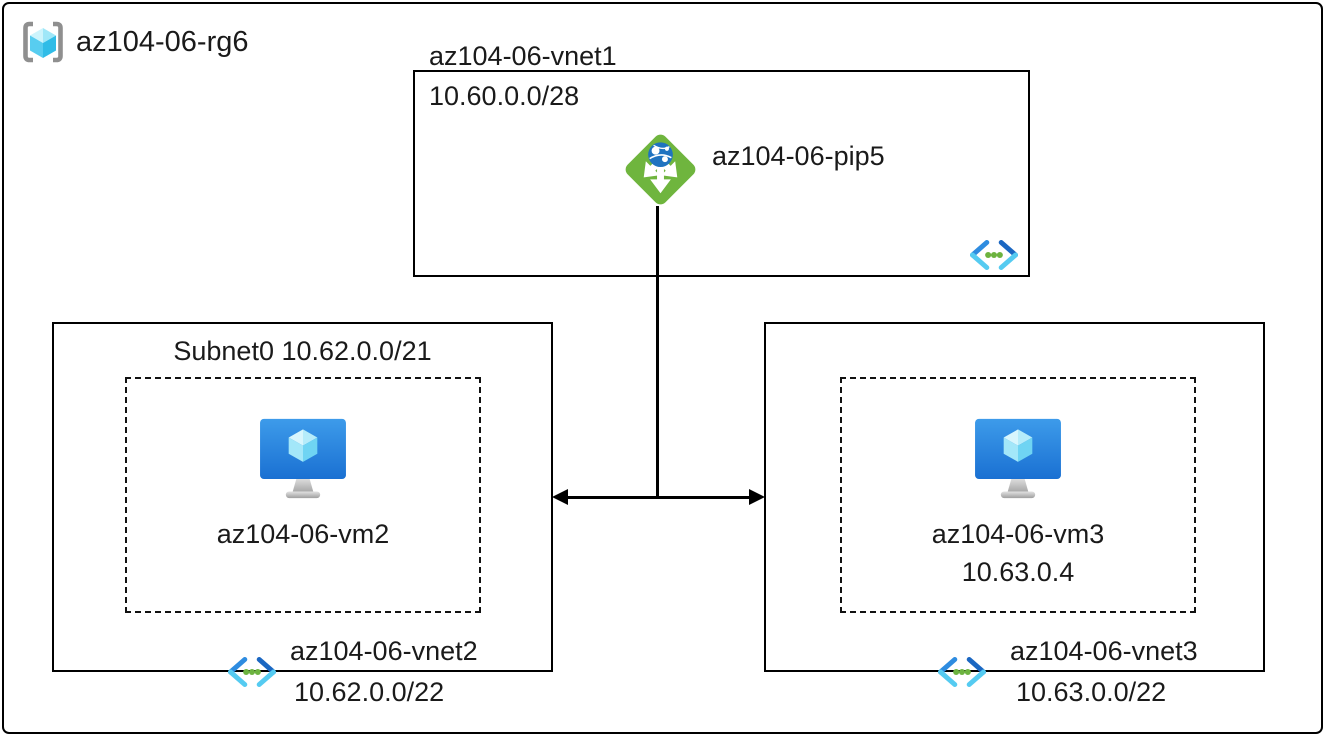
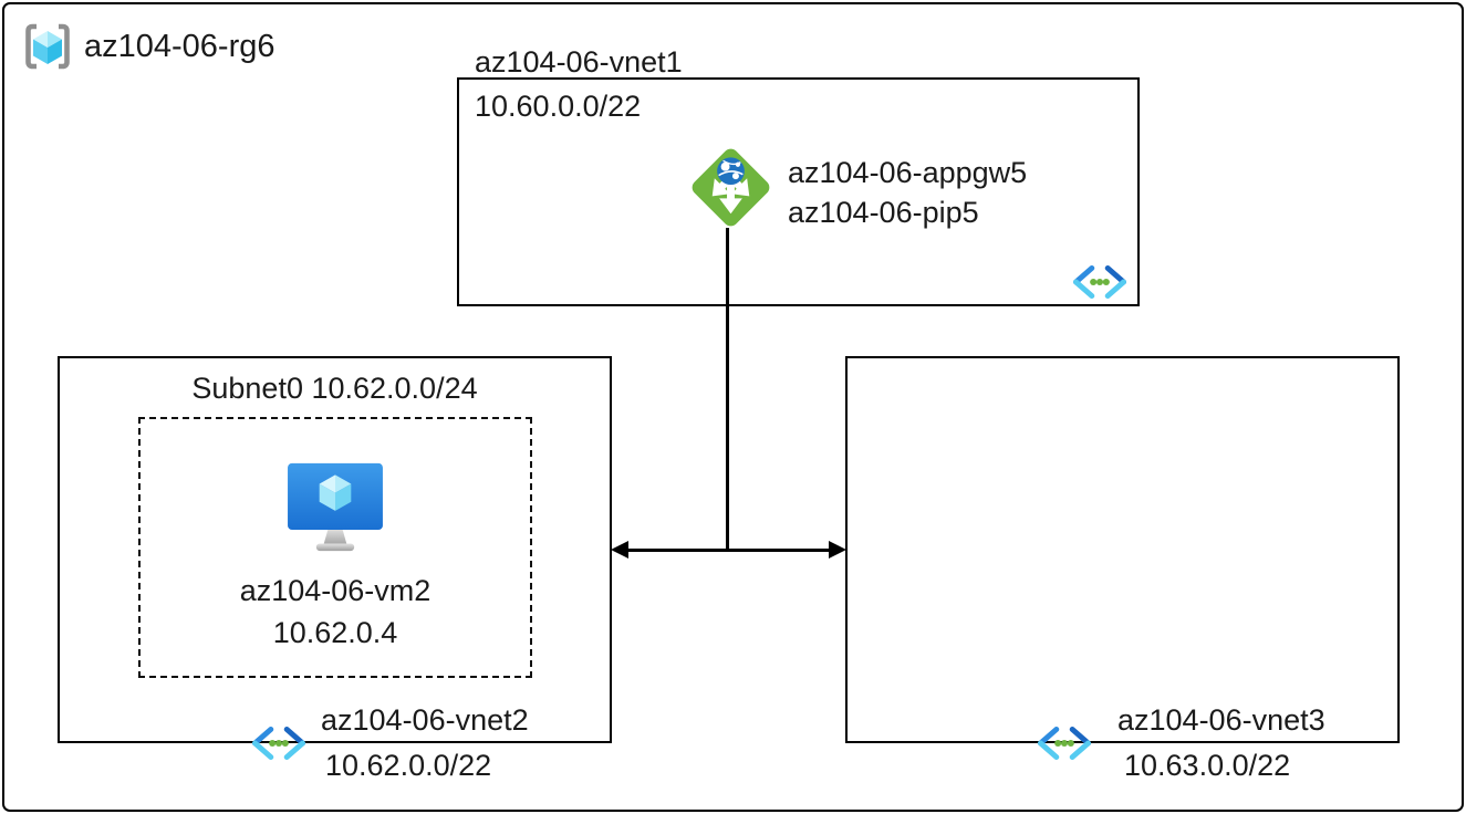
  az104-06-rg6
  az104-06-vnet1
- 10.60.0.0/28
+ 10.60.0.0/22
+ az104-06-appgw5
  az104-06-pip5
- Subnet0 10.62.0.0/21
+ Subnet0 10.62.0.0/24
  az104-06-vm2
+ 10.62.0.4
  az104-06-vnet2
  10.62.0.0/22
- az104-06-vm3
- 10.63.0.4
  az104-06-vnet3
  10.63.0.0/22
